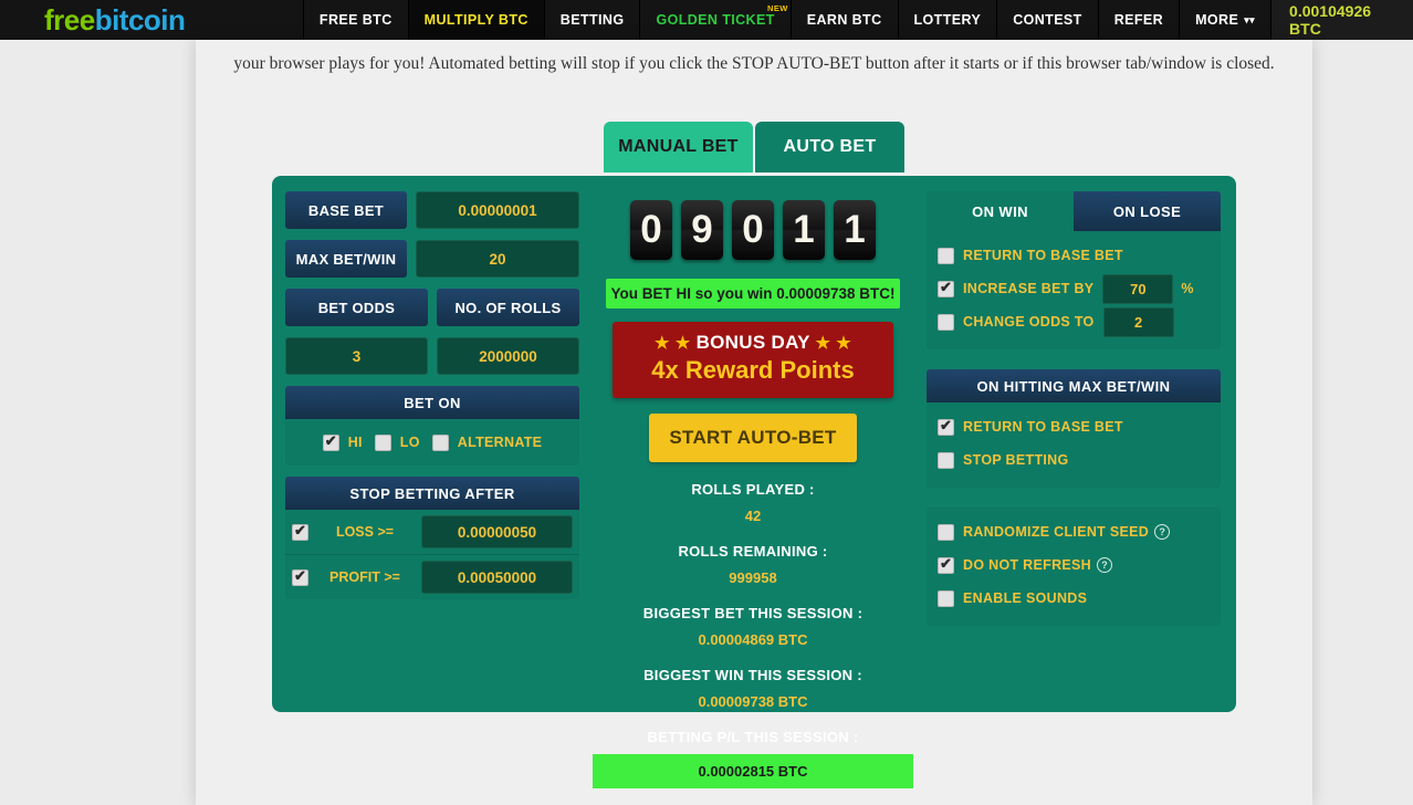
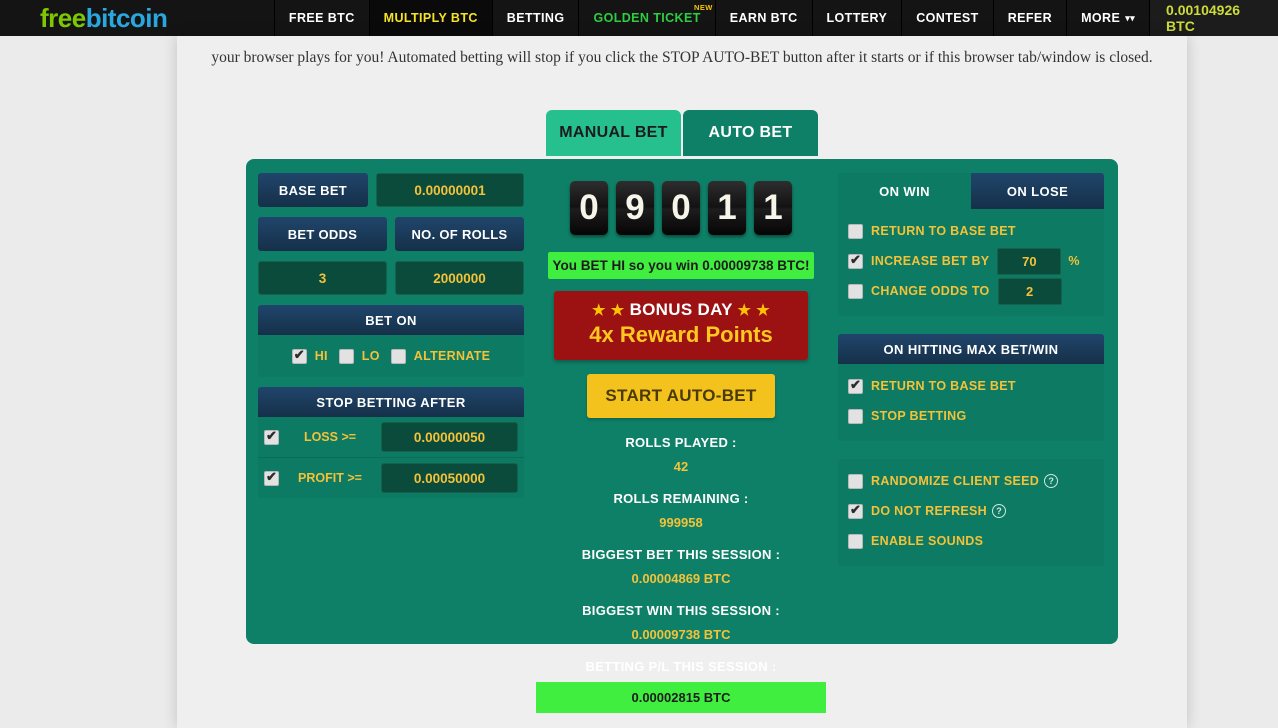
  free
  bitcoin
  FREE BTC
  MULTIPLY BTC
  BETTING
  GOLDEN TICKET
  NEW
  EARN BTC
  LOTTERY
  CONTEST
  REFER
  MORE
  ▾▾
  0.00104926 BTC
  your browser plays for you! Automated betting will stop if you click the STOP AUTO-BET button after it starts or if this browser tab/window is closed.
  MANUAL BET
  AUTO BET
  BASE BET
  0.00000001
- MAX BET/WIN
- 20
  BET ODDS
  NO. OF ROLLS
  3
  2000000
  BET ON
  HI
  LO
  ALTERNATE
  STOP BETTING AFTER
  LOSS >=
  0.00000050
  PROFIT >=
  0.00050000
  0
  9
  0
  1
  1
  You BET HI so you win 0.00009738 BTC!
  ★ ★ BONUS DAY ★ ★
  4x Reward Points
  START AUTO-BET
  ROLLS PLAYED :
  42
  ROLLS REMAINING :
  999958
  BIGGEST BET THIS SESSION :
  0.00004869 BTC
  BIGGEST WIN THIS SESSION :
  0.00009738 BTC
  0.00002815 BTC
  ON WIN
  ON LOSE
  RETURN TO BASE BET
  INCREASE BET BY
  70
  %
  CHANGE ODDS TO
  2
  ON HITTING MAX BET/WIN
  RETURN TO BASE BET
  STOP BETTING
  RANDOMIZE CLIENT SEED
  ?
  DO NOT REFRESH
  ?
  ENABLE SOUNDS
